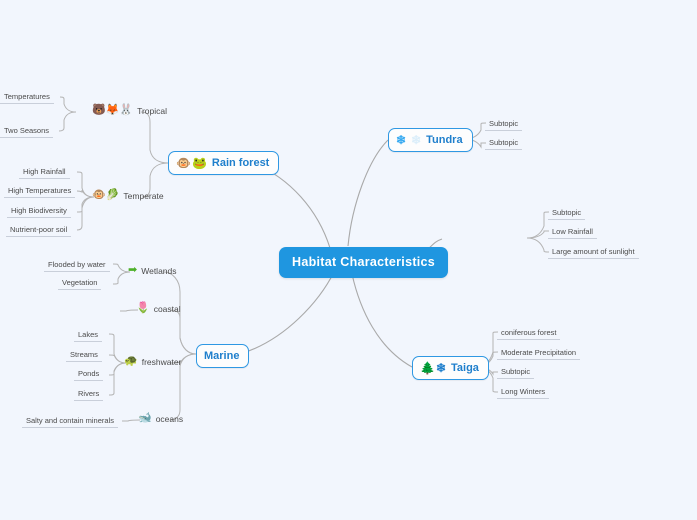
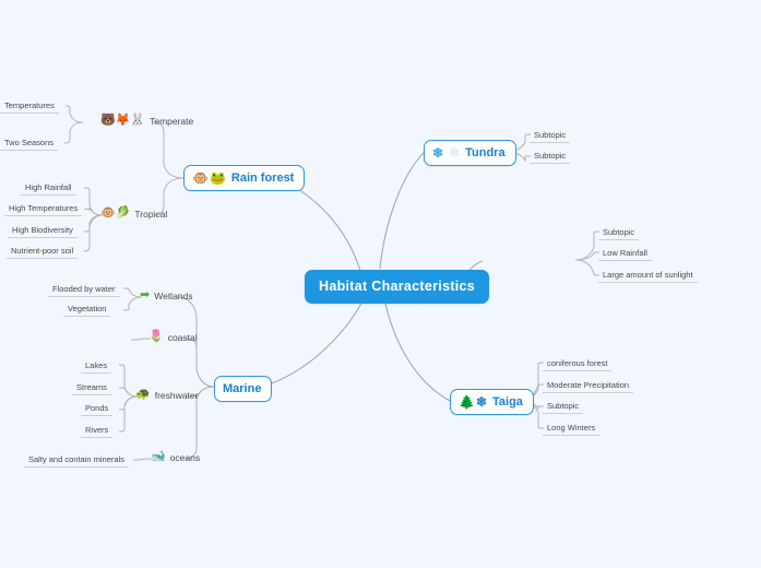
  Habitat Characteristics
  🐵🐸
  Rain forest
  🐻🦊🐰
- Tropical
+ Temperate
  Temperatures
  Two Seasons
  🐵🥬
- Temperate
+ Tropical
  High Rainfall
  High Temperatures
  High Biodiversity
  Nutrient-poor soil
  Marine
  ➡
  Wetlands
  Flooded by water
  Vegetation
  🌷
  coastal
  🐢
  freshwater
  Lakes
  Streams
  Ponds
  Rivers
  🐋
  oceans
  Salty and contain minerals
  ❄
  ❄
  Tundra
  Subtopic
  Subtopic
  Subtopic
  Low Rainfall
  Large amount of sunlight
  🌲❄
  Taiga
  coniferous forest
  Moderate Precipitation
  Subtopic
  Long Winters
